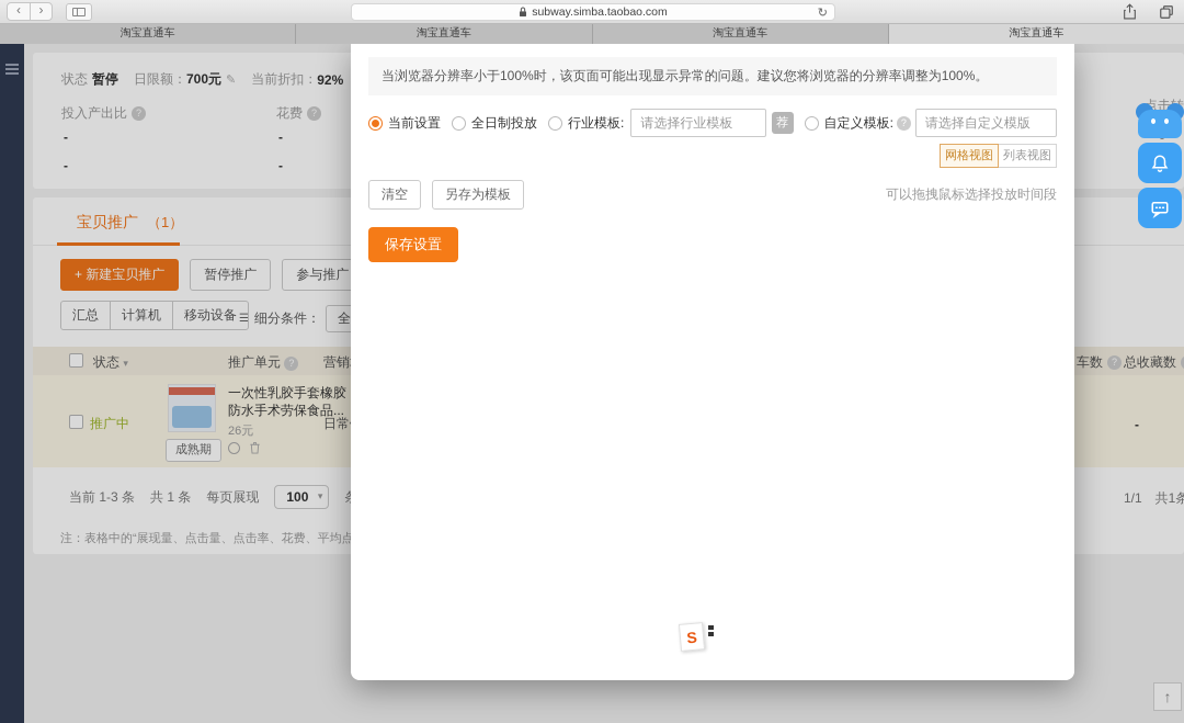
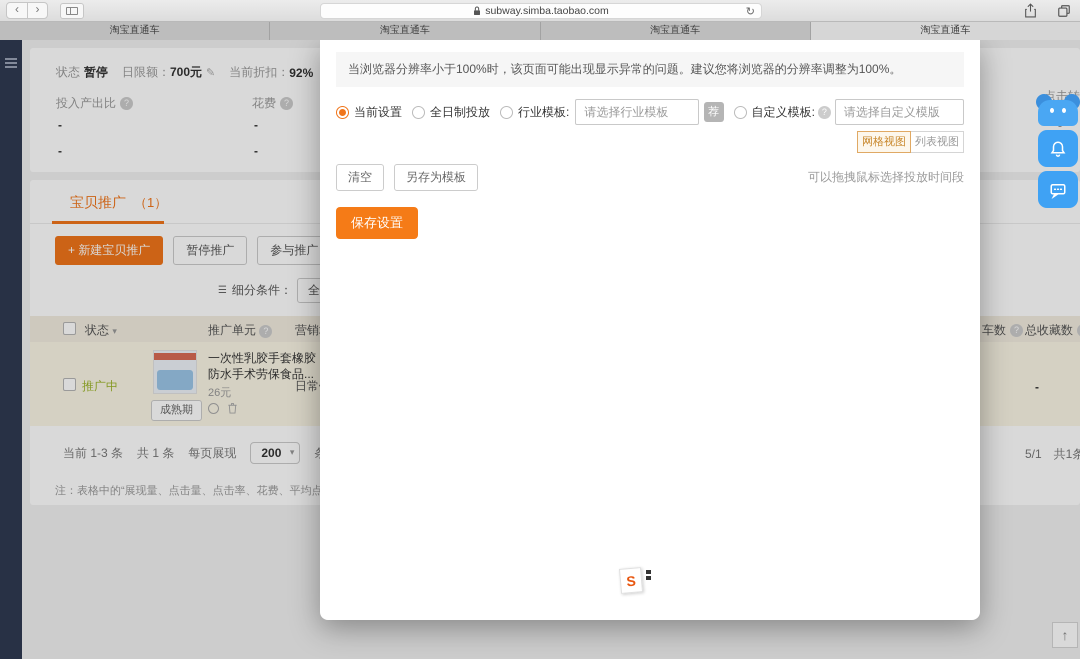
  ‹
  ›
  subway.simba.taobao.com
  ↻
  淘宝直通车
  淘宝直通车
  淘宝直通车
  淘宝直通车
  状态
  暂停
  日限额：
  700元
  ✎
  当前折扣：
  92%
  投入产出比
  ?
  花费
  ?
  -
  -
  -
  -
  宝贝推广 （1）
  + 新建宝贝推广
  暂停推广
  参与推广
- 汇总
- 计算机
- 移动设备
  ☰
  细分条件：
  状态 ▾
  推广单元 ?
  车数
  ?
  总收藏数
  推广中
  成熟期
  一次性乳胶手套橡胶防水手术劳保食品...
  26元
  -
  当前 1-3 条
  共 1 条
  每页展现
- 100
+ 200
  ▾
- 1/1 共1条
+ 5/1 共1条
  注：表格中的“展现量、点击量、点击率、花费、平均点
  ↑
  当浏览器分辨率小于100%时，该页面可能出现显示异常的问题。建议您将浏览器的分辨率调整为100%。
  当前设置
  全日制投放
  行业模板:
  请选择行业模板
  荐
  自定义模板:
  ?
  请选择自定义模版
  网格视图
  列表视图
  清空
  另存为模板
  可以拖拽鼠标选择投放时间段
  保存设置
